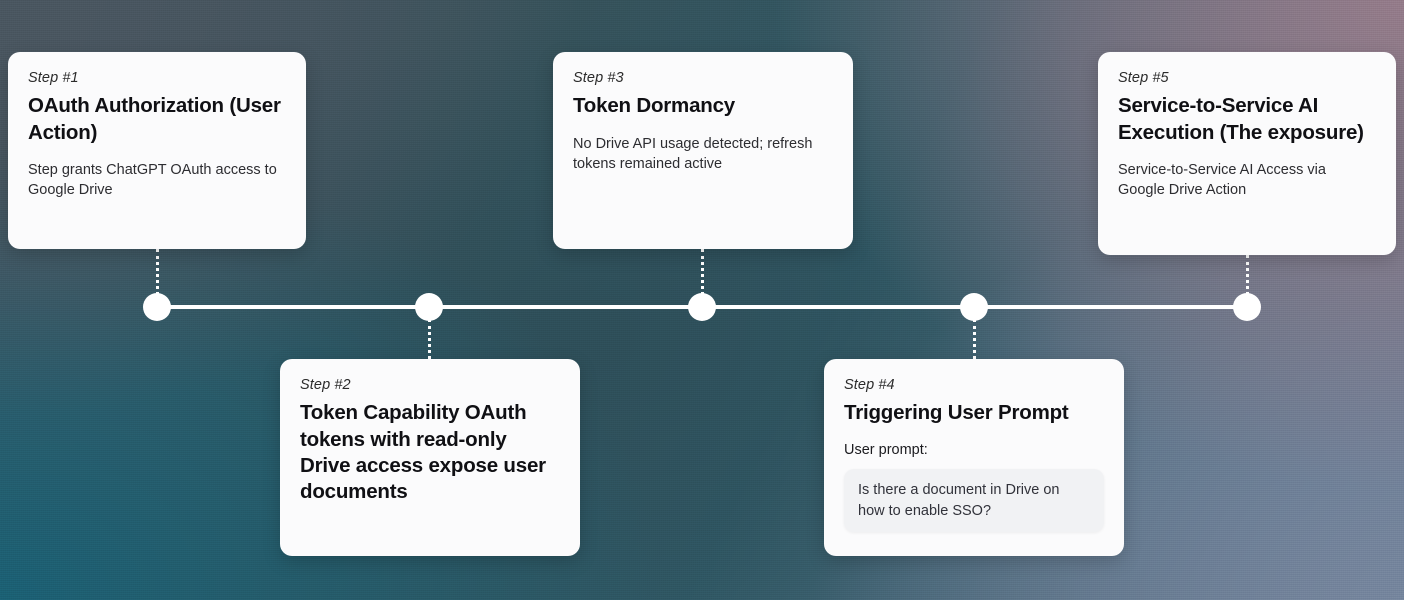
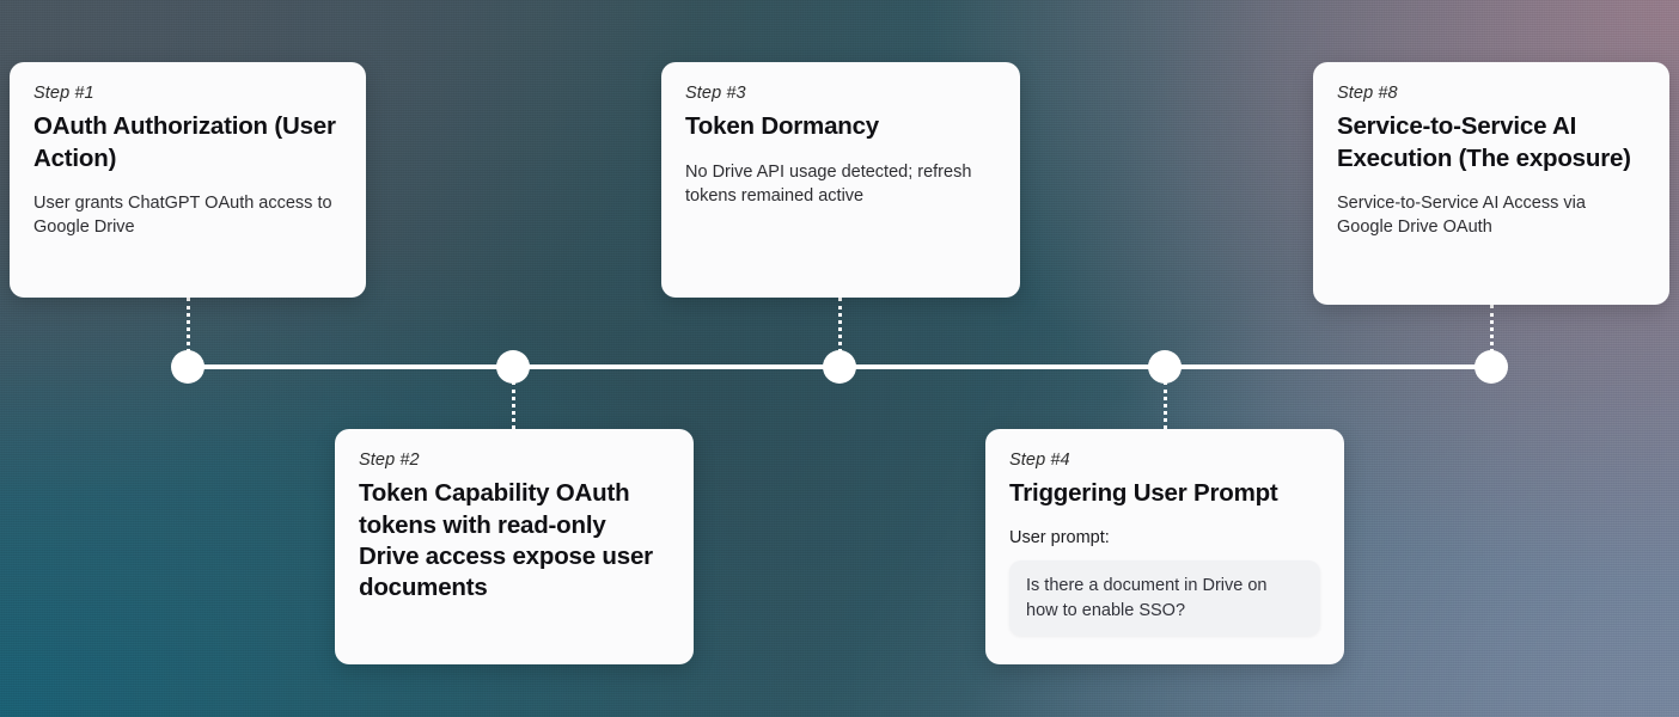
  Step #1
  OAuth Authorization (User Action)
- Step grants ChatGPT OAuth access to Google Drive
+ User grants ChatGPT OAuth access to Google Drive
  Step #2
  Token Capability OAuth tokens with read-only Drive access expose user documents
  Step #3
  Token Dormancy
  No Drive API usage detected; refresh tokens remained active
  Step #4
  Triggering User Prompt
  User prompt:
  Is there a document in Drive on how to enable SSO?
- Step #5
+ Step #8
  Service-to-Service AI Execution (The exposure)
- Service-to-Service AI Access via Google Drive Action
+ Service-to-Service AI Access via Google Drive OAuth
